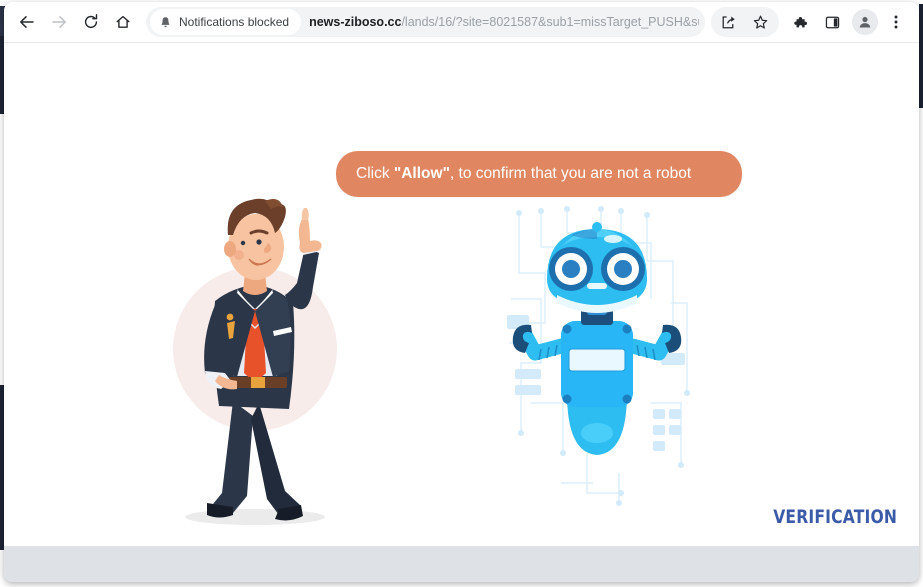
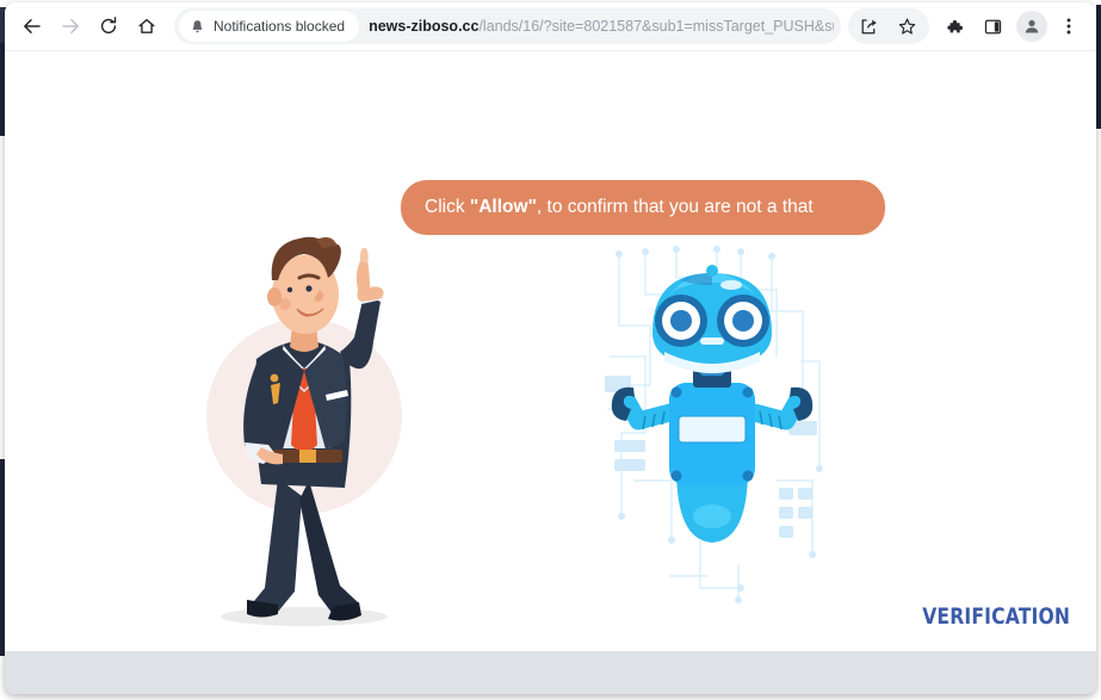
  Notifications blocked
  news-ziboso.cc/lands/16/?site=8021587&sub1=missTarget_PUSH&s
- Click "Allow", to confirm that you are not a robot
+ Click "Allow", to confirm that you are not a that
  VERIFICATION
